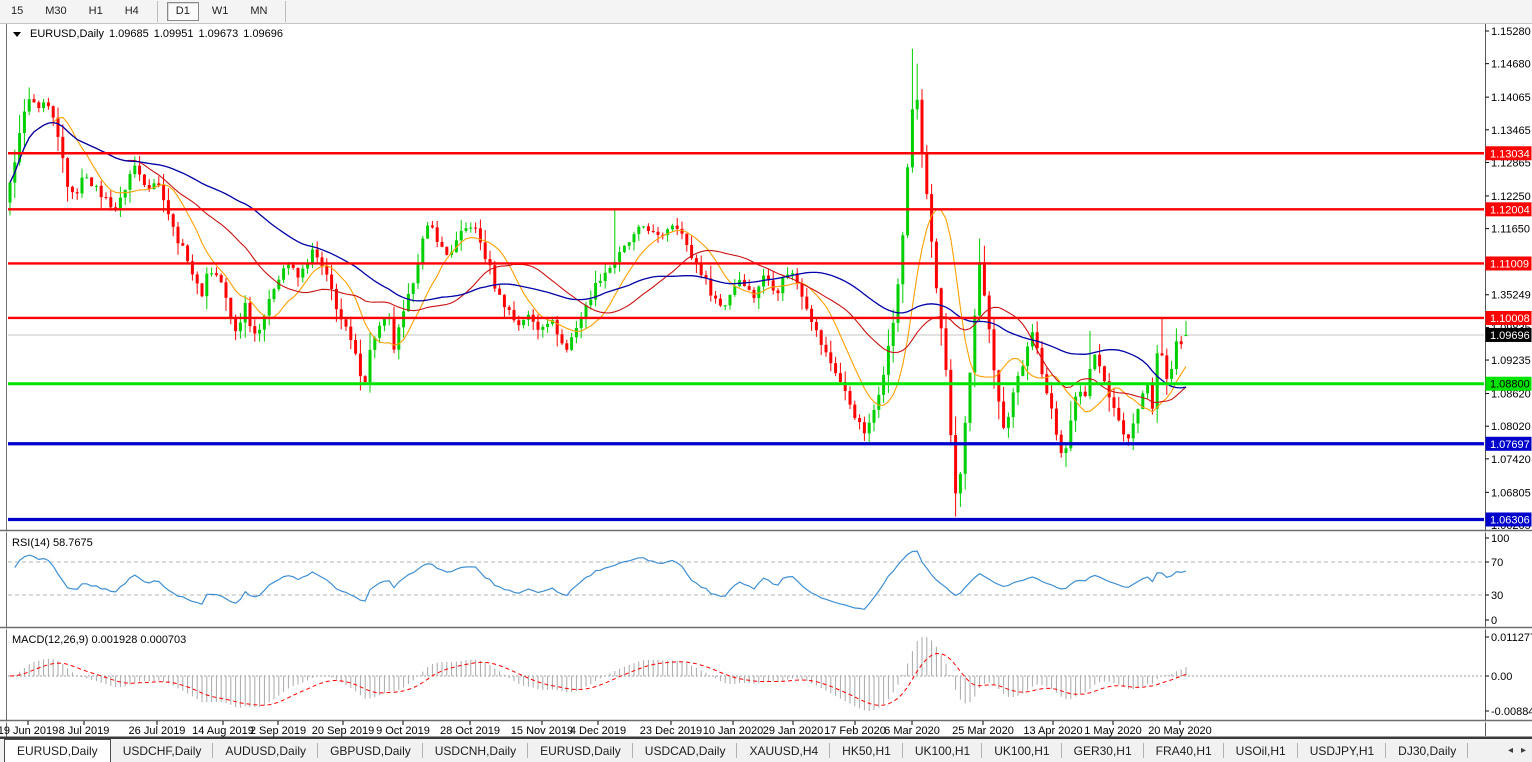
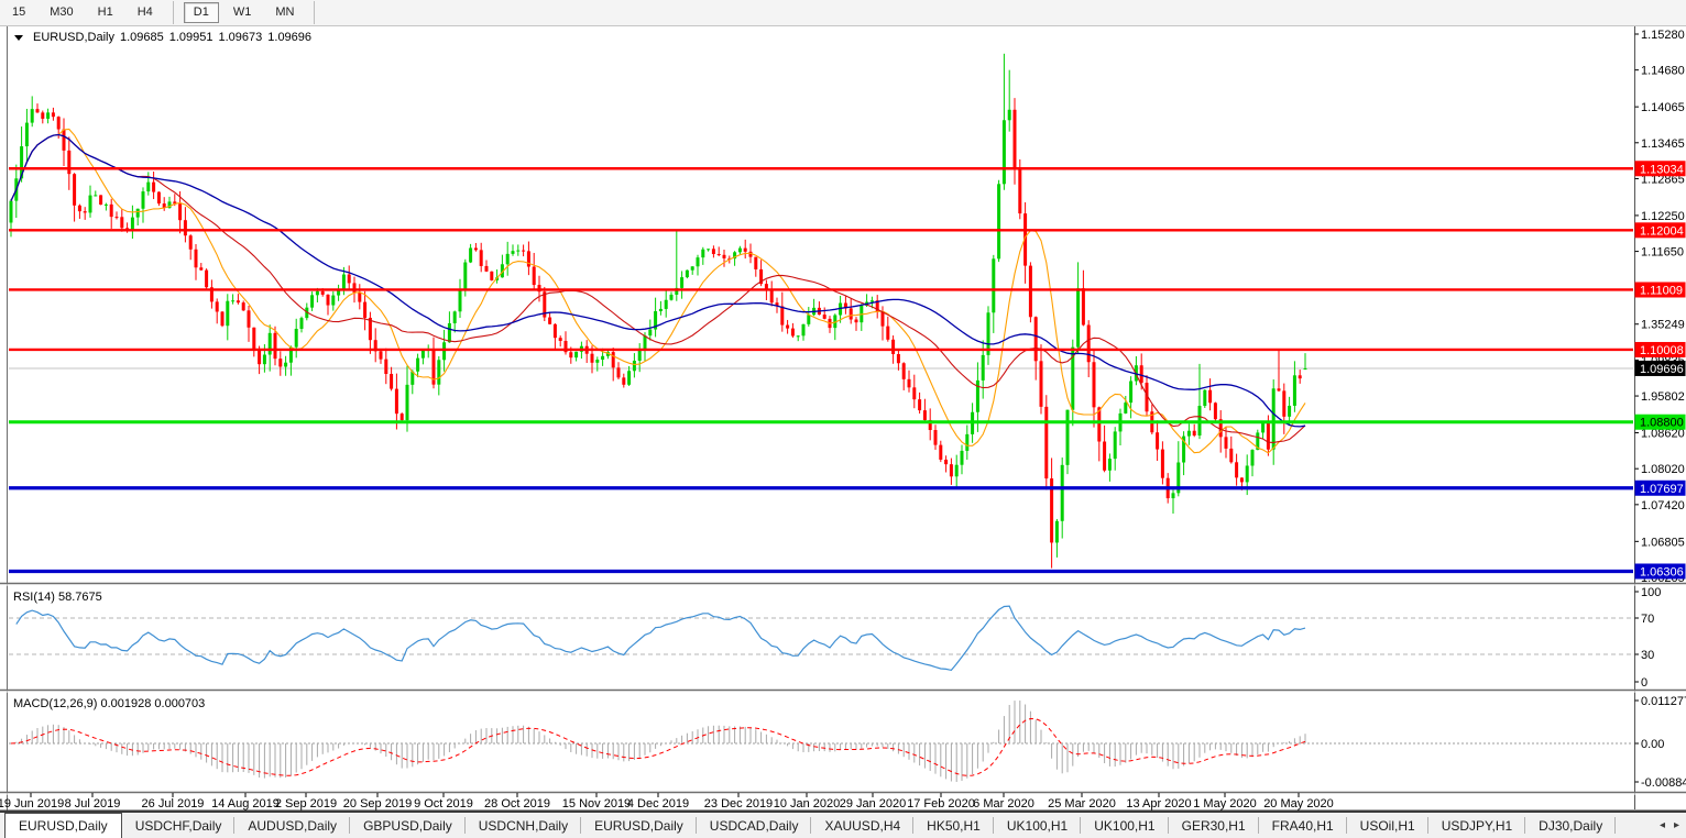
  15
  M30
  H1
  H4
  D1
  W1
  MN
  1.15280
  1.14680
  1.14065
  1.13465
  1.12865
  1.12250
  1.11650
  1.35249
- 1.09235
+ 1.95802
  1.08620
  1.08020
  1.07420
  1.06805
  1.13034
  1.12004
  1.11009
  1.10008
  1.08800
  1.07697
  1.06306
  1.09696
  100
  70
  30
  0
  0.01127
  0.00
  -0.00884
  19 Jun 2019
  8 Jul 2019
  26 Jul 2019
  14 Aug 2019
  2 Sep 2019
  20 Sep 2019
  9 Oct 2019
  28 Oct 2019
  15 Nov 2019
  4 Dec 2019
  23 Dec 2019
  10 Jan 2020
  29 Jan 2020
  17 Feb 2020
  6 Mar 2020
  25 Mar 2020
  13 Apr 2020
  1 May 2020
  20 May 2020
  EURUSD,Daily 1.09685 1.09951 1.09673 1.09696
  RSI(14) 58.7675
  MACD(12,26,9) 0.001928 0.000703
  EURUSD,Daily
  USDCHF,Daily
  AUDUSD,Daily
  GBPUSD,Daily
  USDCNH,Daily
  EURUSD,Daily
  USDCAD,Daily
  XAUUSD,H4
  HK50,H1
  UK100,H1
  UK100,H1
  GER30,H1
  FRA40,H1
  USOil,H1
  USDJPY,H1
  DJ30,Daily
  ◂
  ▸
